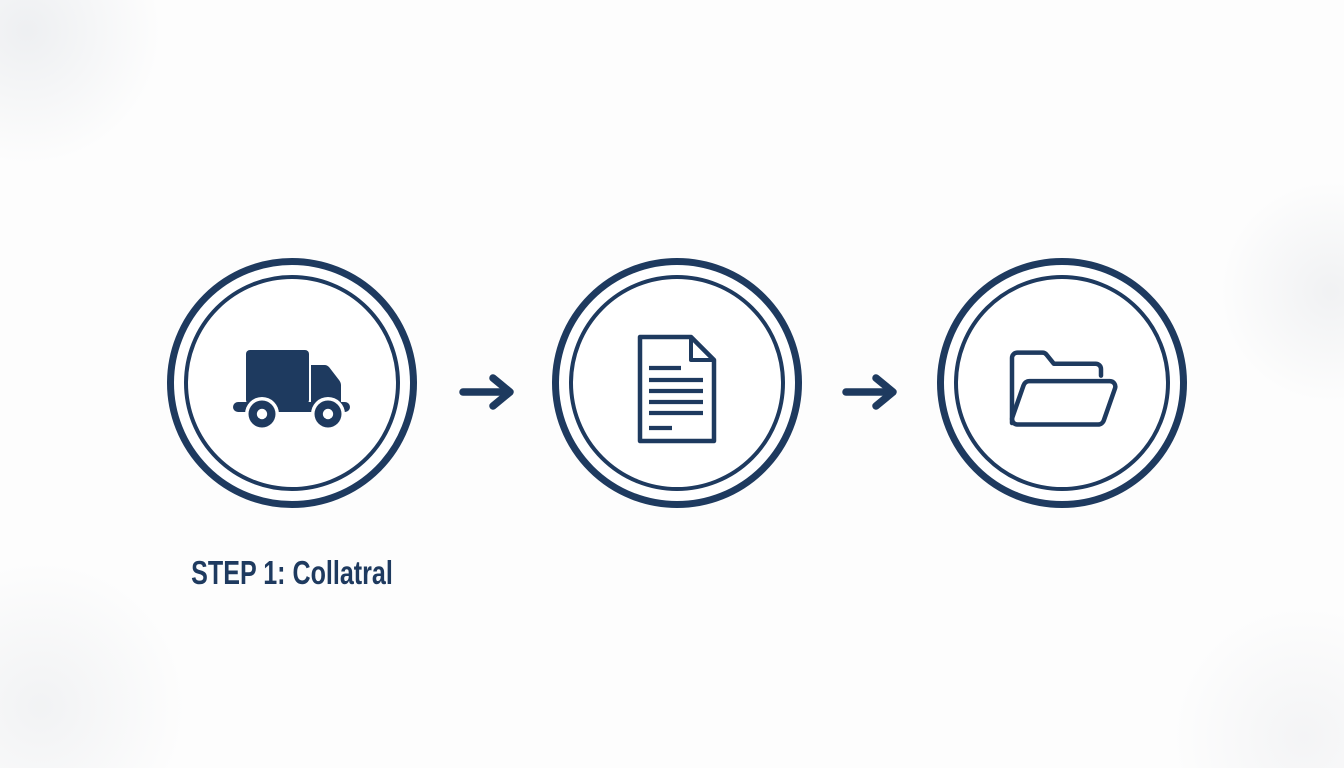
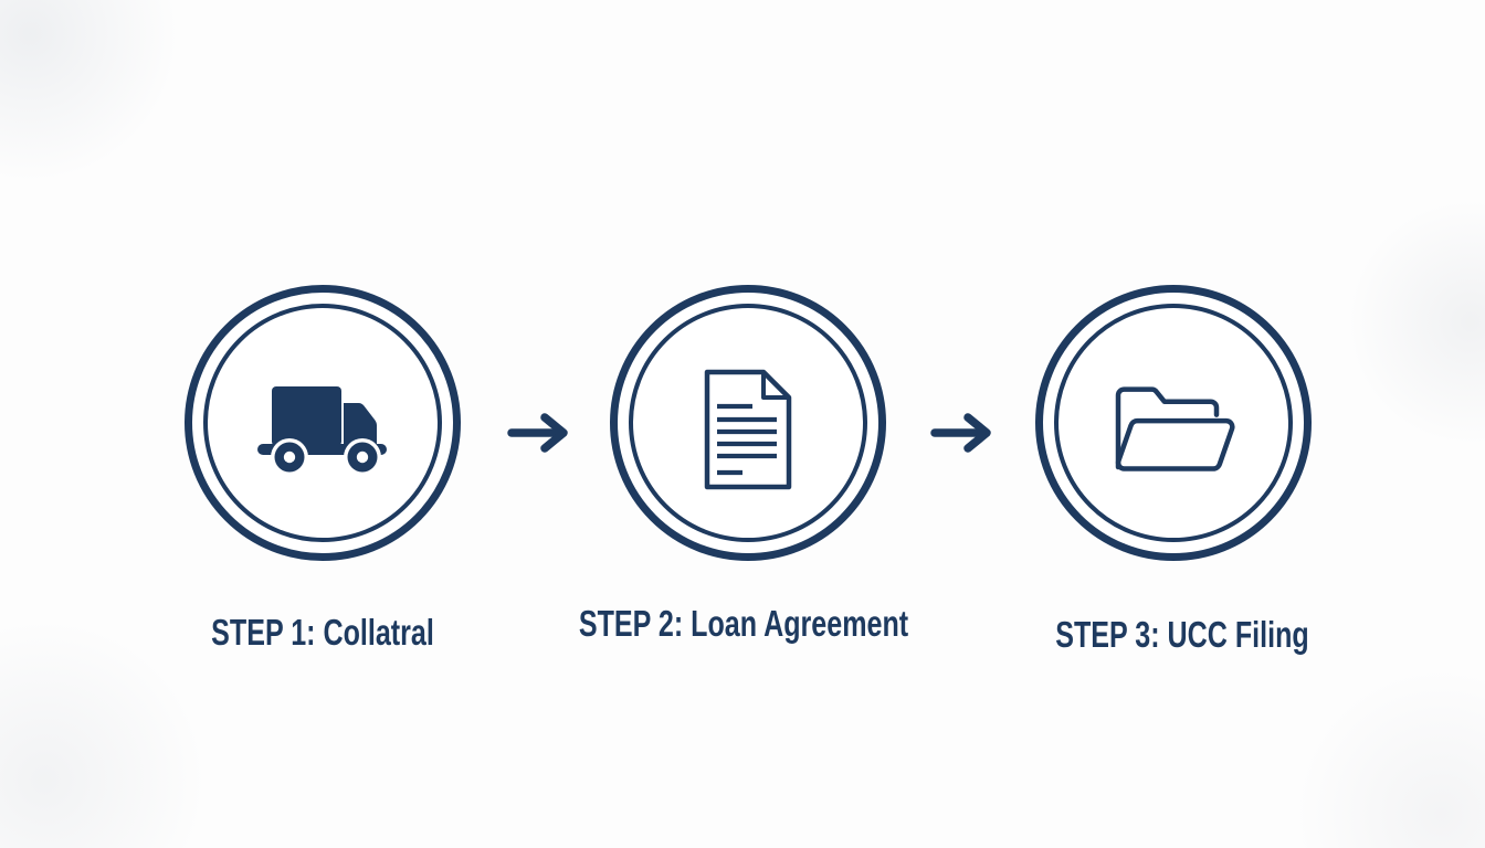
  STEP 1: Collatral
+ STEP 2: Loan Agreement
+ STEP 3: UCC Filing
